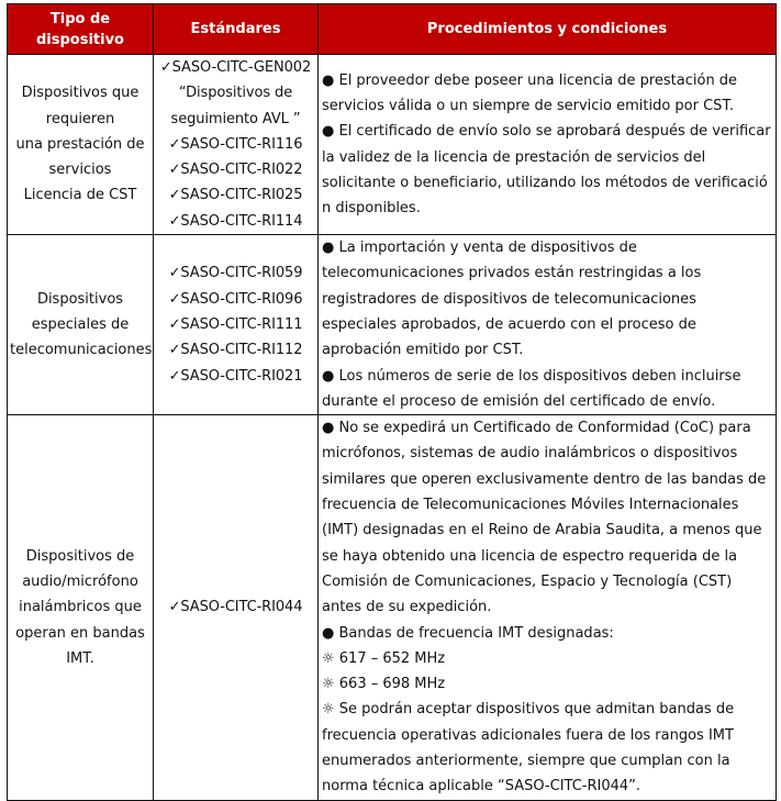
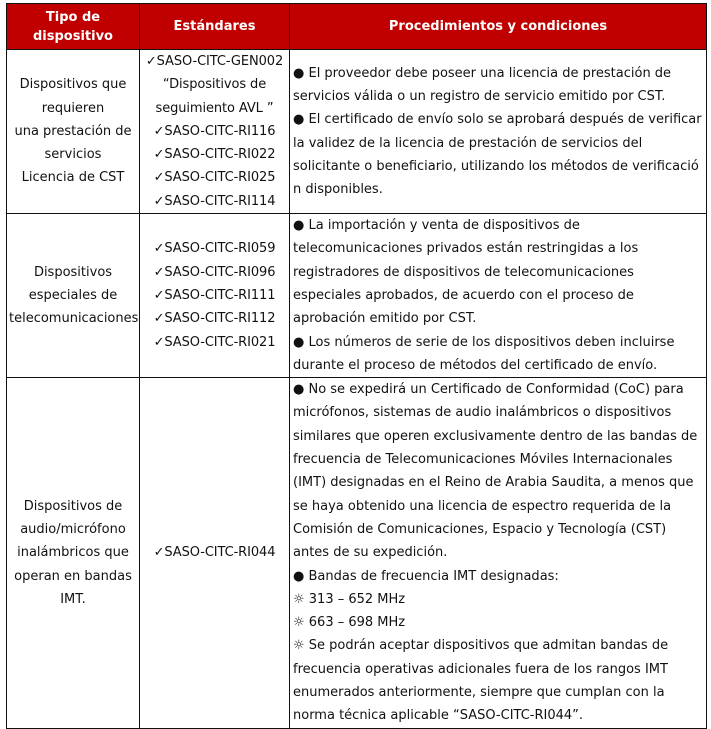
  Tipo de dispositivo	Estándares	Procedimientos y condiciones
- Dispositivos que requieren una prestación de servicios Licencia de CST	✓SASO-CITC-GEN002 “Dispositivos de seguimiento AVL ” ✓SASO-CITC-RI116 ✓SASO-CITC-RI022 ✓SASO-CITC-RI025 ✓SASO-CITC-RI114	● El proveedor debe poseer una licencia de prestación de servicios válida o un siempre de servicio emitido por CST. ● El certificado de envío solo se aprobará después de verificar la validez de la licencia de prestación de servicios del solicitante o beneficiario, utilizando los métodos de verificació n disponibles.
+ Dispositivos que requieren una prestación de servicios Licencia de CST	✓SASO-CITC-GEN002 “Dispositivos de seguimiento AVL ” ✓SASO-CITC-RI116 ✓SASO-CITC-RI022 ✓SASO-CITC-RI025 ✓SASO-CITC-RI114	● El proveedor debe poseer una licencia de prestación de servicios válida o un registro de servicio emitido por CST. ● El certificado de envío solo se aprobará después de verificar la validez de la licencia de prestación de servicios del solicitante o beneficiario, utilizando los métodos de verificació n disponibles.
- Dispositivos especiales de telecomunicaciones	✓SASO-CITC-RI059 ✓SASO-CITC-RI096 ✓SASO-CITC-RI111 ✓SASO-CITC-RI112 ✓SASO-CITC-RI021	● La importación y venta de dispositivos de telecomunicaciones privados están restringidas a los registradores de dispositivos de telecomunicaciones especiales aprobados, de acuerdo con el proceso de aprobación emitido por CST. ● Los números de serie de los dispositivos deben incluirse durante el proceso de emisión del certificado de envío.
+ Dispositivos especiales de telecomunicaciones	✓SASO-CITC-RI059 ✓SASO-CITC-RI096 ✓SASO-CITC-RI111 ✓SASO-CITC-RI112 ✓SASO-CITC-RI021	● La importación y venta de dispositivos de telecomunicaciones privados están restringidas a los registradores de dispositivos de telecomunicaciones especiales aprobados, de acuerdo con el proceso de aprobación emitido por CST. ● Los números de serie de los dispositivos deben incluirse durante el proceso de métodos del certificado de envío.
- Dispositivos de audio/micrófono inalámbricos que operan en bandas IMT.	✓SASO-CITC-RI044	● No se expedirá un Certificado de Conformidad (CoC) para micrófonos, sistemas de audio inalámbricos o dispositivos similares que operen exclusivamente dentro de las bandas de frecuencia de Telecomunicaciones Móviles Internacionales (IMT) designadas en el Reino de Arabia Saudita, a menos que se haya obtenido una licencia de espectro requerida de la Comisión de Comunicaciones, Espacio y Tecnología (CST) antes de su expedición. ● Bandas de frecuencia IMT designadas: ☼ 617 – 652 MHz ☼ 663 – 698 MHz ☼ Se podrán aceptar dispositivos que admitan bandas de frecuencia operativas adicionales fuera de los rangos IMT enumerados anteriormente, siempre que cumplan con la norma técnica aplicable “SASO-CITC-RI044”.
+ Dispositivos de audio/micrófono inalámbricos que operan en bandas IMT.	✓SASO-CITC-RI044	● No se expedirá un Certificado de Conformidad (CoC) para micrófonos, sistemas de audio inalámbricos o dispositivos similares que operen exclusivamente dentro de las bandas de frecuencia de Telecomunicaciones Móviles Internacionales (IMT) designadas en el Reino de Arabia Saudita, a menos que se haya obtenido una licencia de espectro requerida de la Comisión de Comunicaciones, Espacio y Tecnología (CST) antes de su expedición. ● Bandas de frecuencia IMT designadas: ☼ 313 – 652 MHz ☼ 663 – 698 MHz ☼ Se podrán aceptar dispositivos que admitan bandas de frecuencia operativas adicionales fuera de los rangos IMT enumerados anteriormente, siempre que cumplan con la norma técnica aplicable “SASO-CITC-RI044”.
